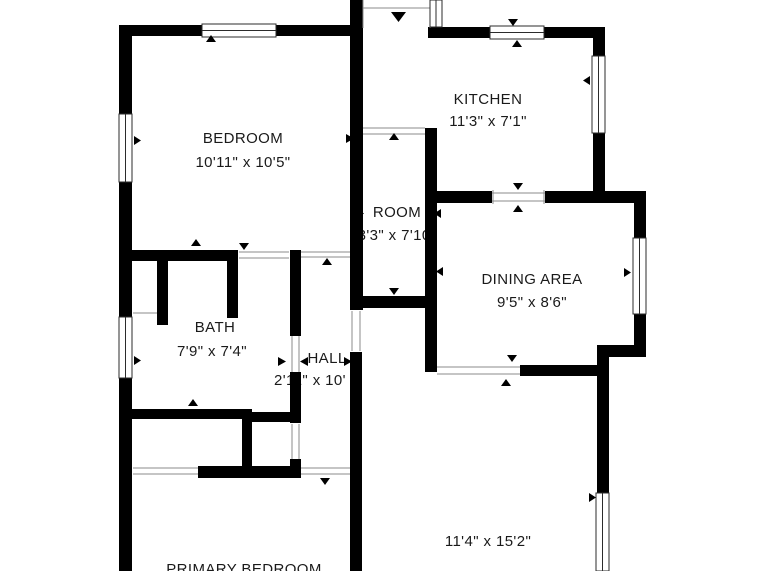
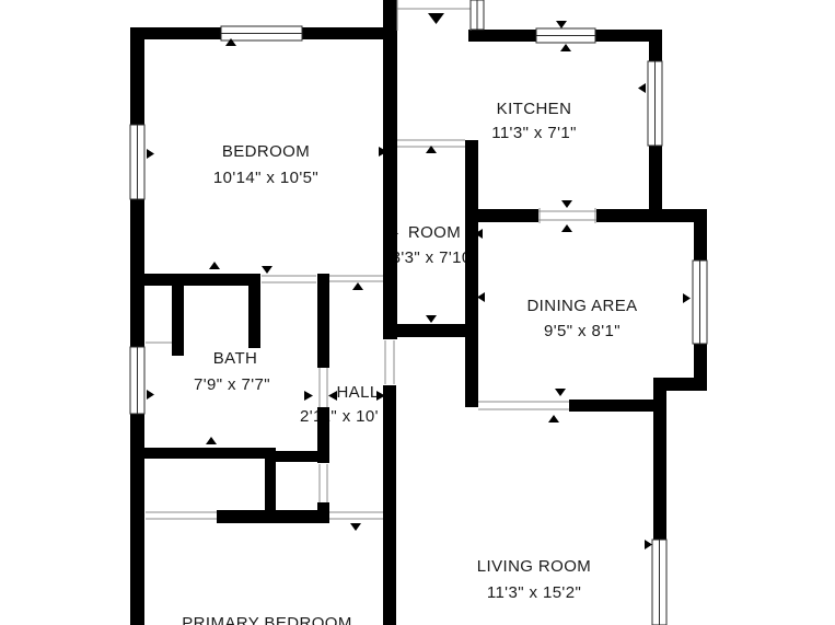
  BEDROOM
- 10'11" x 10'5"
+ 10'14" x 10'5"
  KITCHEN
  11'3" x 7'1"
  ROOM
  '3" x 7'1
  DINING AREA
- 9'5" x 8'6"
+ 9'5" x 8'1"
  BATH
- 7'9" x 7'4"
+ 7'9" x 7'7"
  HALL
  2'1" x 10'
+ LIVING ROOM
- 11'4" x 15'2"
+ 11'3" x 15'2"
  PRIMARY BEDROOM
